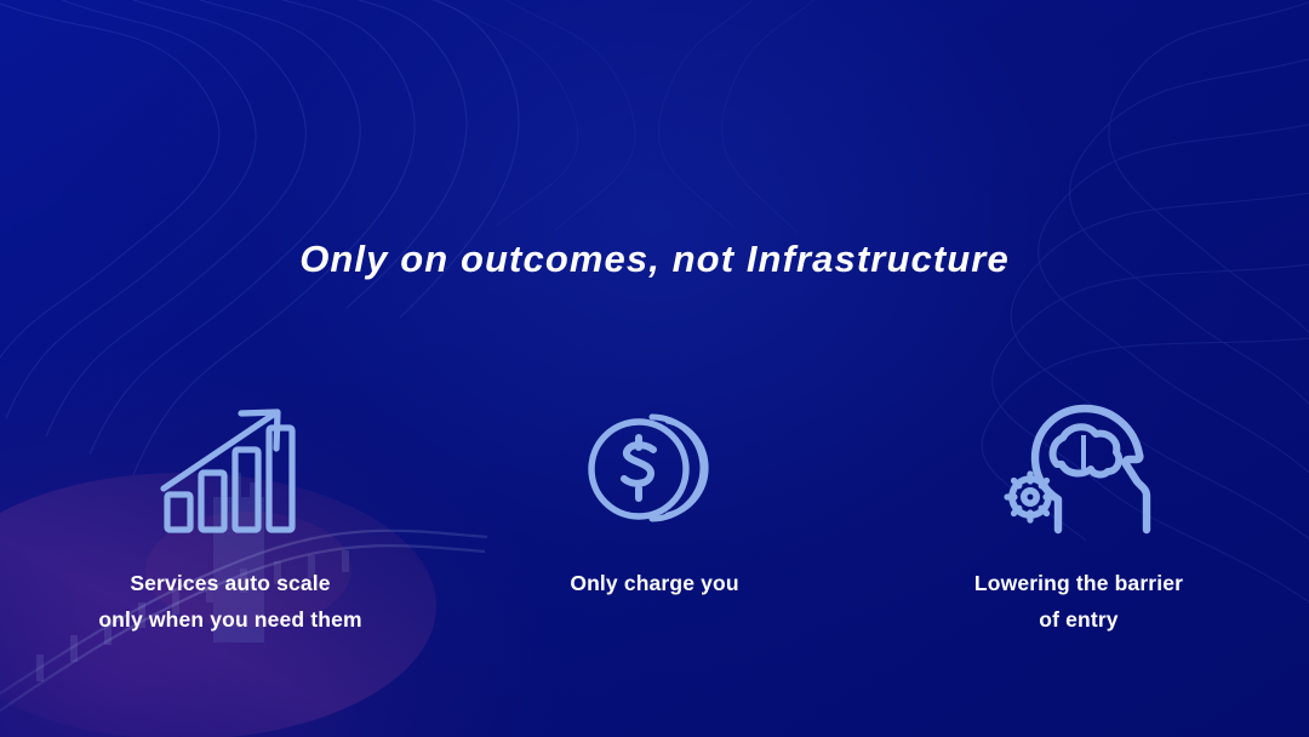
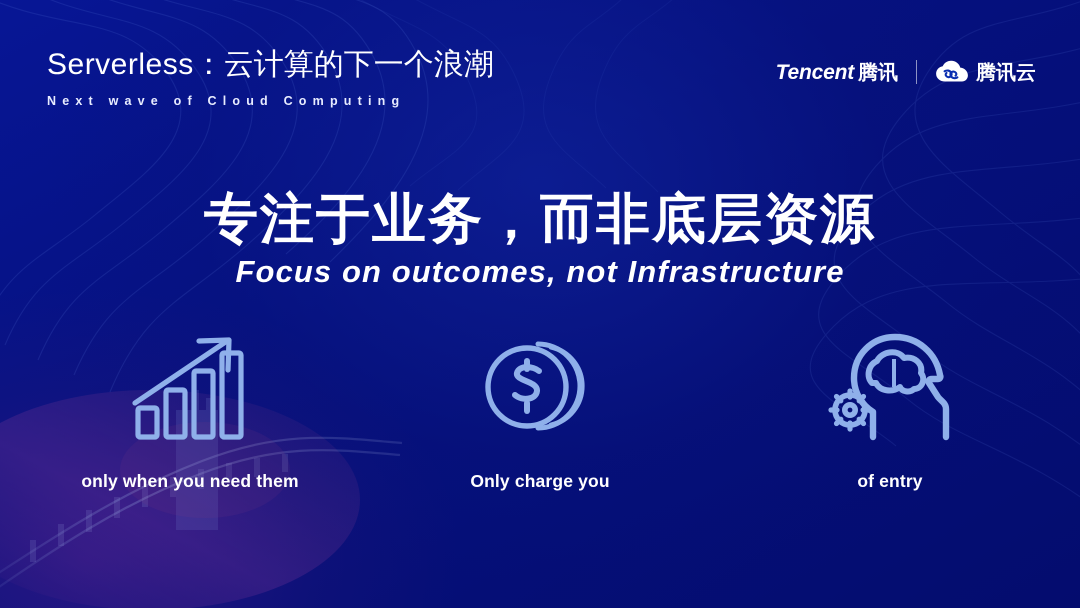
+ Serverless：云计算的下一个浪潮
+ Next wave of Cloud Computing
+ Tencent
+ 腾讯
+ 腾讯云
+ 专注于业务，而非底层资源
- Only on outcomes, not Infrastructure
+ Focus on outcomes, not Infrastructure
- Services auto scale
  only when you need them
  Only charge you
- Lowering the barrier
  of entry
